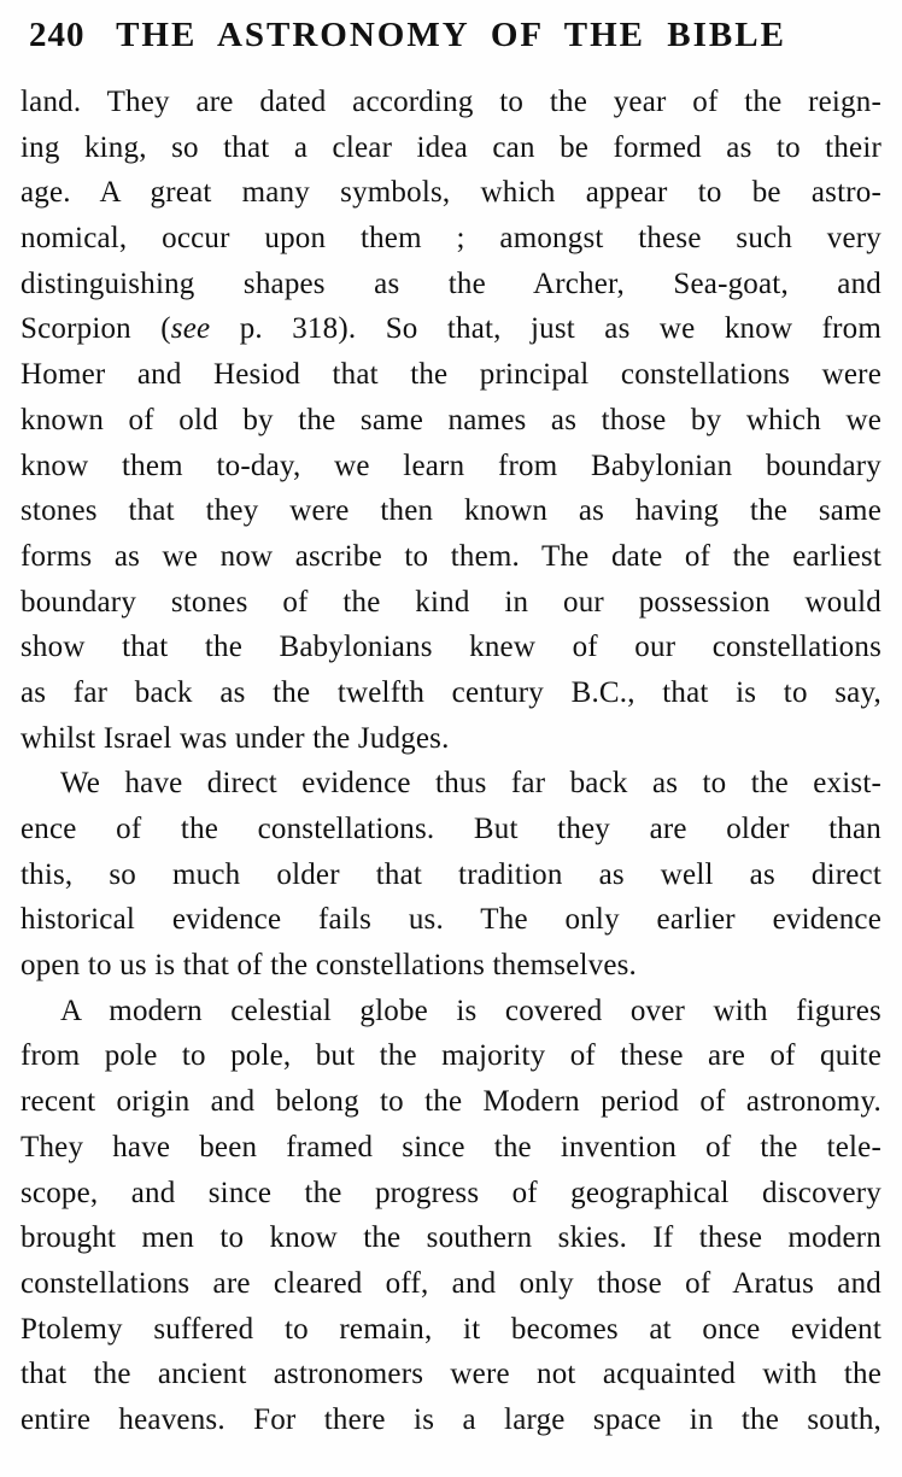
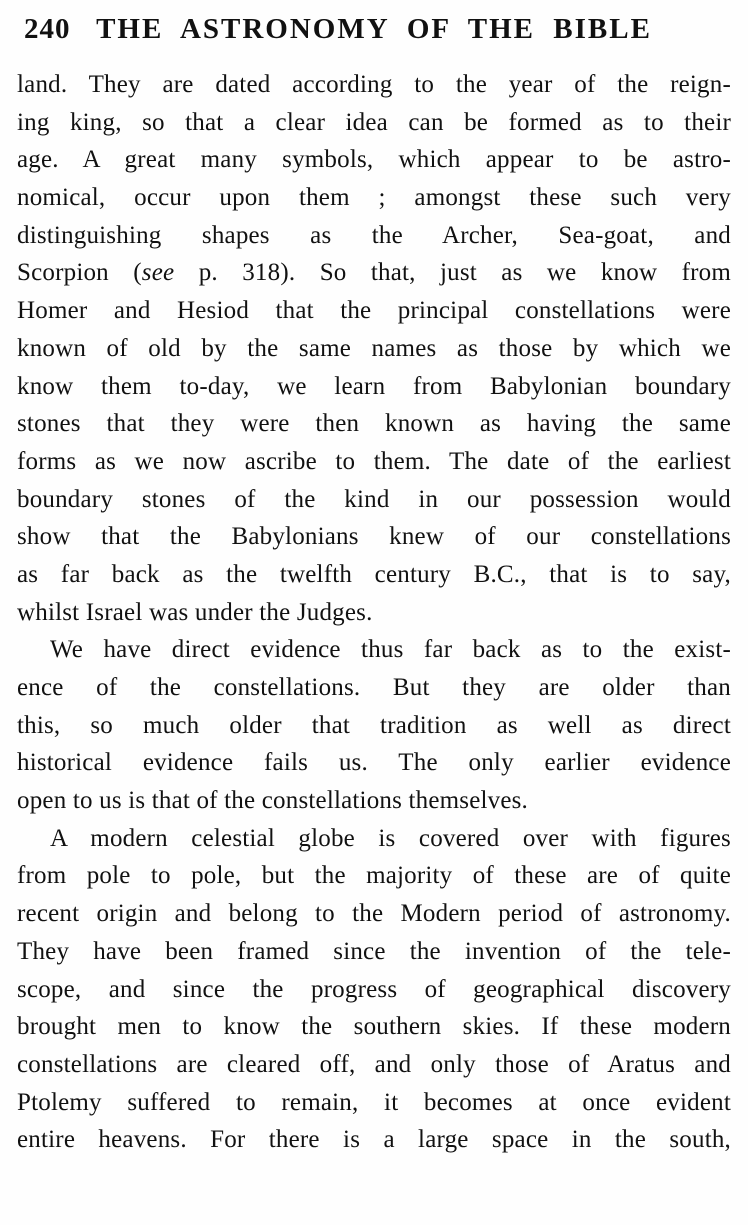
  240
  THE ASTRONOMY OF THE BIBLE
  land. They are dated according to the year of the reign-
  ing king, so that a clear idea can be formed as to their
  age. A great many symbols, which appear to be astro-
  nomical, occur upon them ; amongst these such very
  distinguishing shapes as the Archer, Sea-goat, and
  Scorpion (see p. 318). So that, just as we know from
  Homer and Hesiod that the principal constellations were
  known of old by the same names as those by which we
  know them to-day, we learn from Babylonian boundary
  stones that they were then known as having the same
  forms as we now ascribe to them. The date of the earliest
  boundary stones of the kind in our possession would
  show that the Babylonians knew of our constellations
  as far back as the twelfth century B.C., that is to say,
  whilst Israel was under the Judges.
  We have direct evidence thus far back as to the exist-
  ence of the constellations. But they are older than
  this, so much older that tradition as well as direct
  historical evidence fails us. The only earlier evidence
  open to us is that of the constellations themselves.
  A modern celestial globe is covered over with figures
  from pole to pole, but the majority of these are of quite
  recent origin and belong to the Modern period of astronomy.
  They have been framed since the invention of the tele-
  scope, and since the progress of geographical discovery
  brought men to know the southern skies. If these modern
  constellations are cleared off, and only those of Aratus and
  Ptolemy suffered to remain, it becomes at once evident
- that the ancient astronomers were not acquainted with the
  entire heavens. For there is a large space in the south,
